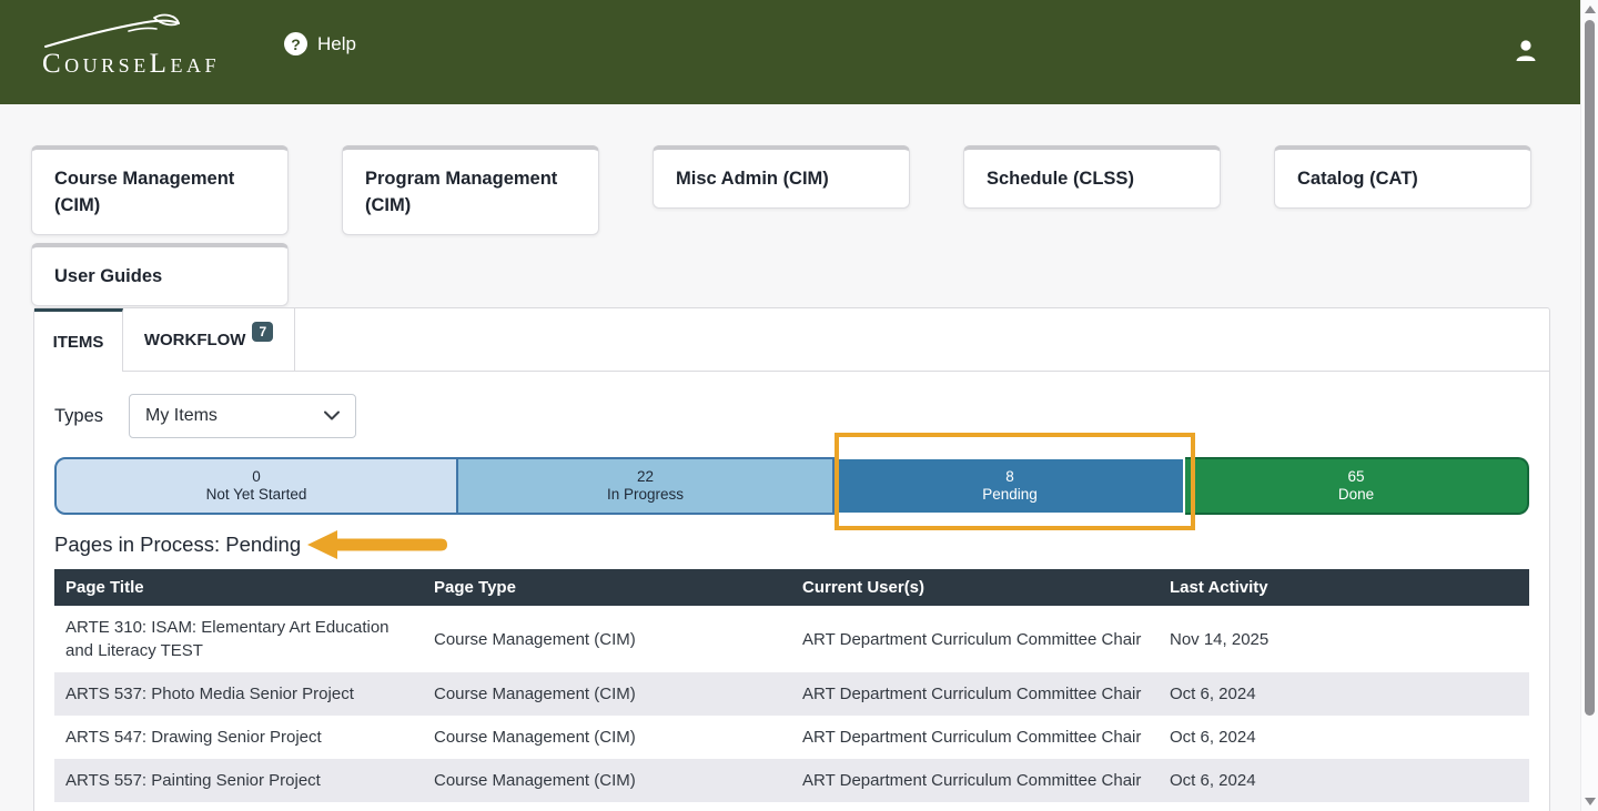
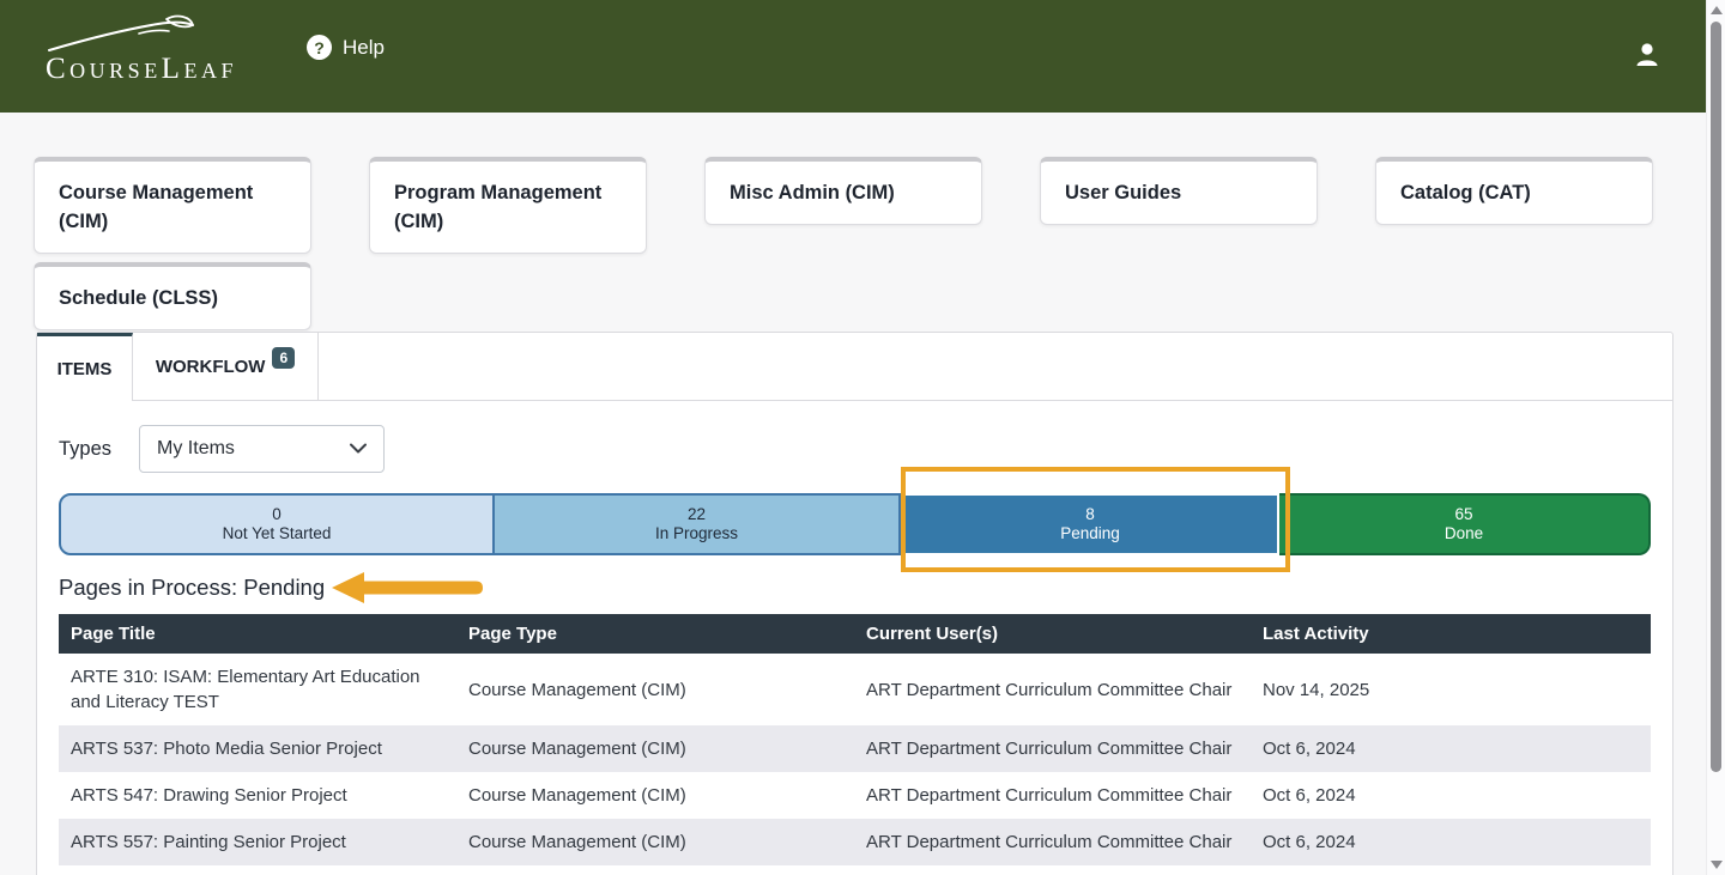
  CourseLeaf
  ?
  Help
  Course Management (CIM)
  Program Management (CIM)
  Misc Admin (CIM)
- Schedule (CLSS)
+ User Guides
  Catalog (CAT)
- User Guides
+ Schedule (CLSS)
  ITEMS
  WORKFLOW
- 7
+ 6
  Types
  My Items
  0
  Not Yet Started
  22
  In Progress
  8
  Pending
  65
  Done
  Pages in Process: Pending
  Page Title
  Page Type
  Current User(s)
  Last Activity
  ARTE 310: ISAM: Elementary Art Education and Literacy TEST
  Course Management (CIM)
  ART Department Curriculum Committee Chair
  Nov 14, 2025
  ARTS 537: Photo Media Senior Project
  Course Management (CIM)
  ART Department Curriculum Committee Chair
  Oct 6, 2024
  ARTS 547: Drawing Senior Project
  Course Management (CIM)
  ART Department Curriculum Committee Chair
  Oct 6, 2024
  ARTS 557: Painting Senior Project
  Course Management (CIM)
  ART Department Curriculum Committee Chair
  Oct 6, 2024
